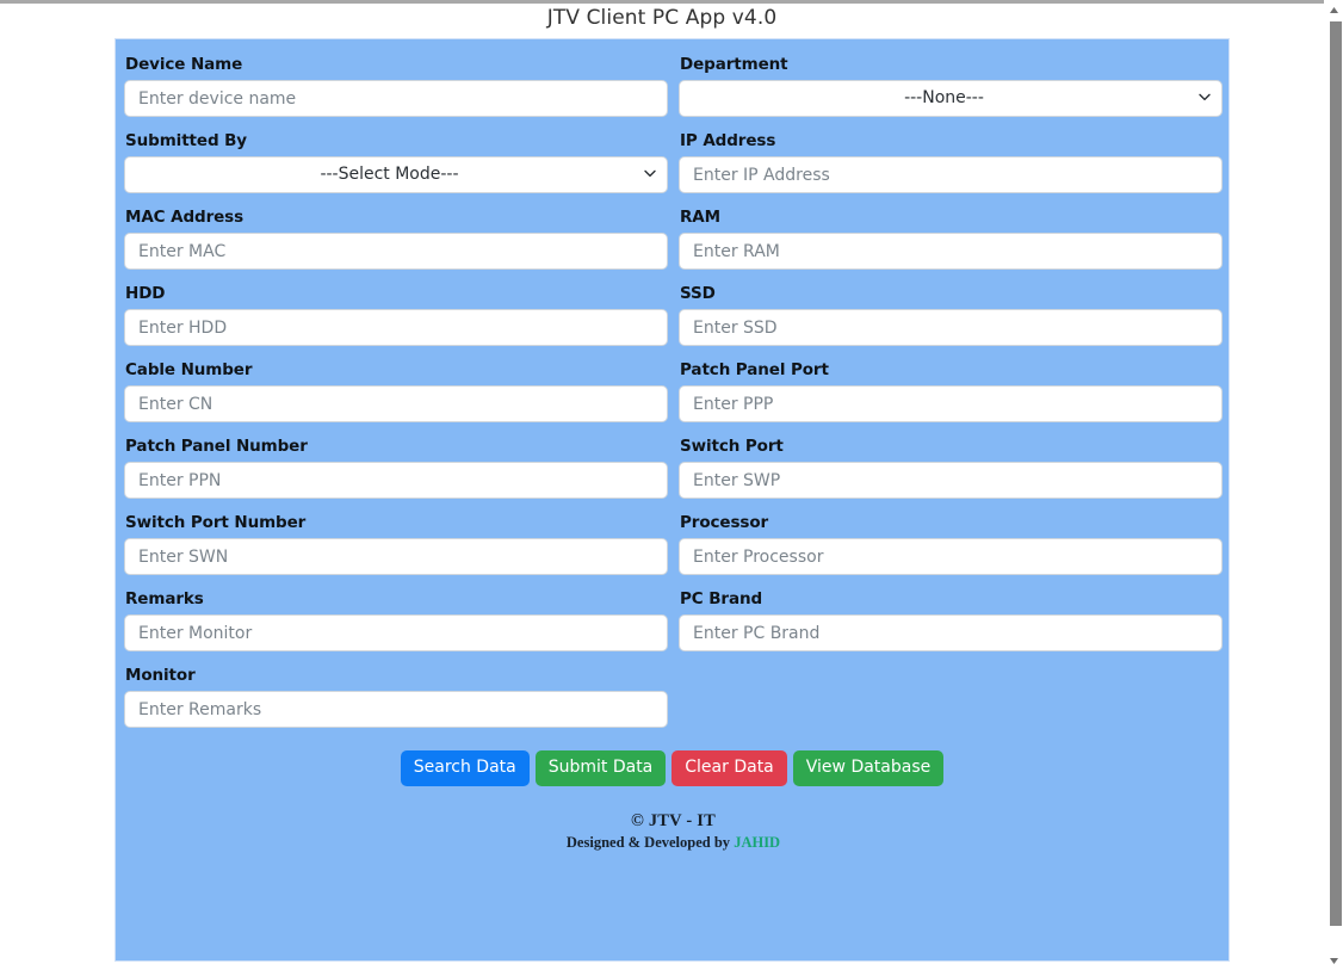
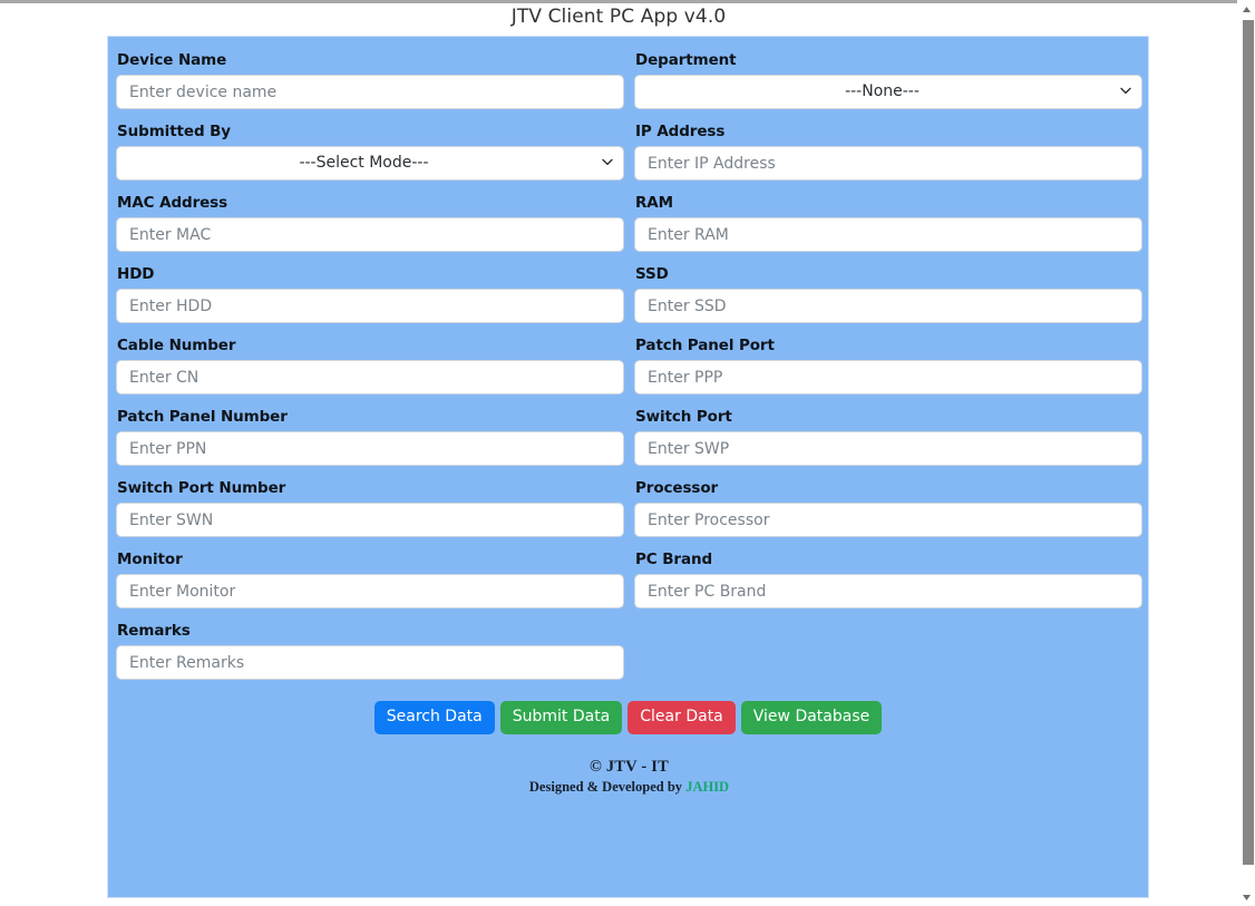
  JTV Client PC App v4.0
  Device Name
  Enter device name
  Department
  ---None---
  Submitted By
  ---Select Mode---
  IP Address
  Enter IP Address
  MAC Address
  Enter MAC
  RAM
  Enter RAM
  HDD
  Enter HDD
  SSD
  Enter SSD
  Cable Number
  Enter CN
  Patch Panel Port
  Enter PPP
  Patch Panel Number
  Enter PPN
  Switch Port
  Enter SWP
  Switch Port Number
  Enter SWN
  Processor
  Enter Processor
- Remarks
+ Monitor
  Enter Monitor
  PC Brand
  Enter PC Brand
- Monitor
+ Remarks
  Enter Remarks
  Search Data
  Submit Data
  Clear Data
  View Database
  © JTV - IT
  Designed & Developed by JAHID
